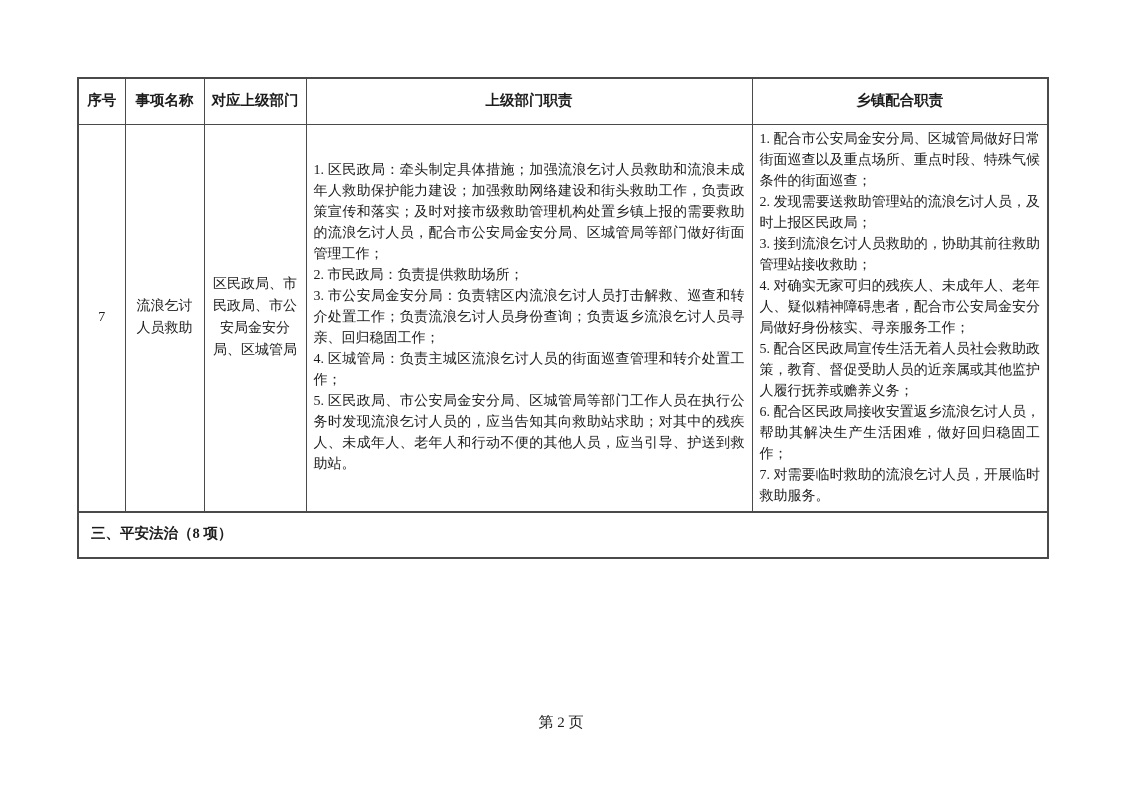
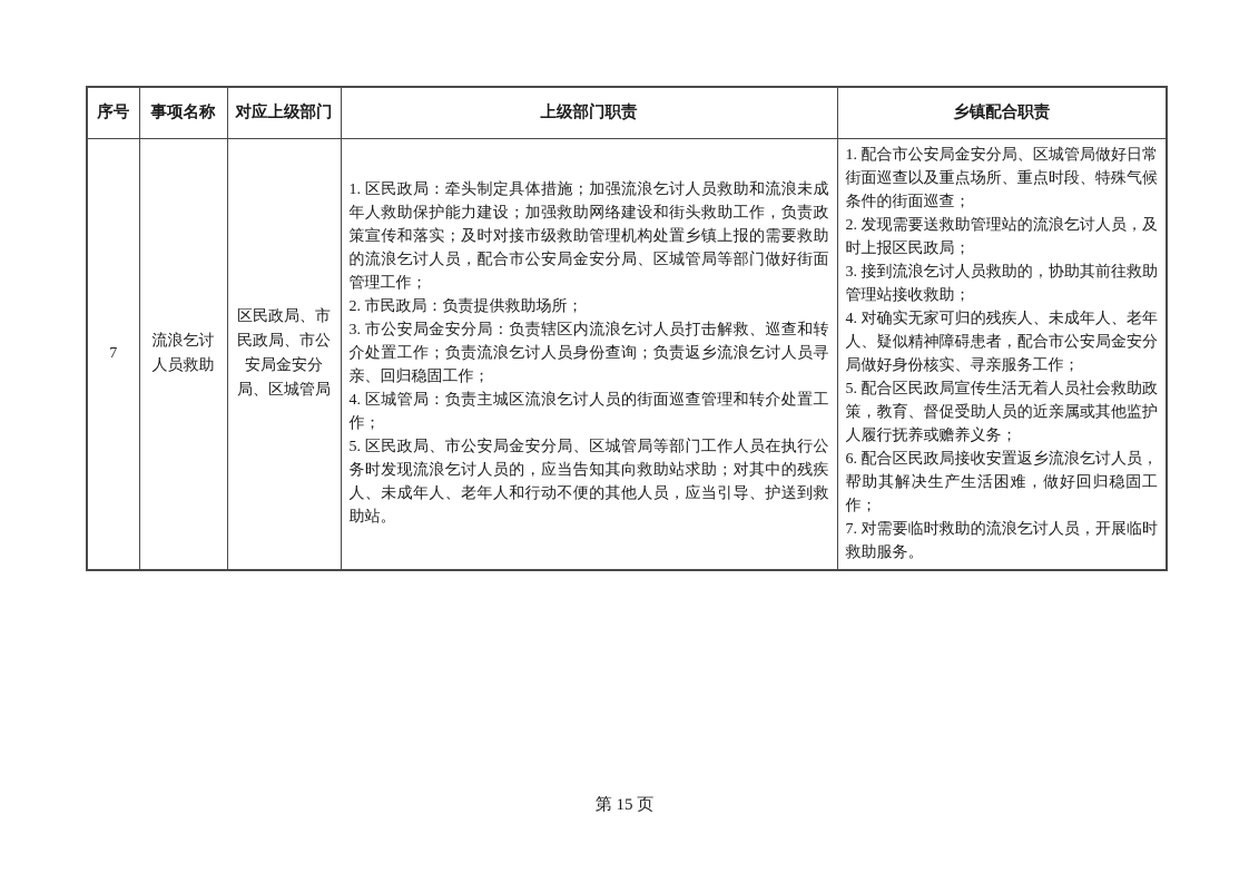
  序号	事项名称	对应上级部门	上级部门职责	乡镇配合职责
  7	流浪乞讨人员救助	区民政局、市民政局、市公安局金安分局、区城管局	1. 区民政局：牵头制定具体措施；加强流浪乞讨人员救助和流浪未成年人救助保护能力建设；加强救助网络建设和街头救助工作，负责政策宣传和落实；及时对接市级救助管理机构处置乡镇上报的需要救助的流浪乞讨人员，配合市公安局金安分局、区城管局等部门做好街面管理工作； 2. 市民政局：负责提供救助场所； 3. 市公安局金安分局：负责辖区内流浪乞讨人员打击解救、巡查和转介处置工作；负责流浪乞讨人员身份查询；负责返乡流浪乞讨人员寻亲、回归稳固工作； 4. 区城管局：负责主城区流浪乞讨人员的街面巡查管理和转介处置工作； 5. 区民政局、市公安局金安分局、区城管局等部门工作人员在执行公务时发现流浪乞讨人员的，应当告知其向救助站求助；对其中的残疾人、未成年人、老年人和行动不便的其他人员，应当引导、护送到救助站。	1. 配合市公安局金安分局、区城管局做好日常街面巡查以及重点场所、重点时段、特殊气候条件的街面巡查； 2. 发现需要送救助管理站的流浪乞讨人员，及时上报区民政局； 3. 接到流浪乞讨人员救助的，协助其前往救助管理站接收救助； 4. 对确实无家可归的残疾人、未成年人、老年人、疑似精神障碍患者，配合市公安局金安分局做好身份核实、寻亲服务工作； 5. 配合区民政局宣传生活无着人员社会救助政策，教育、督促受助人员的近亲属或其他监护人履行抚养或赡养义务； 6. 配合区民政局接收安置返乡流浪乞讨人员，帮助其解决生产生活困难，做好回归稳固工作； 7. 对需要临时救助的流浪乞讨人员，开展临时救助服务。
- 三、平安法治（8 项）
- 第 2 页
+ 第 15 页
